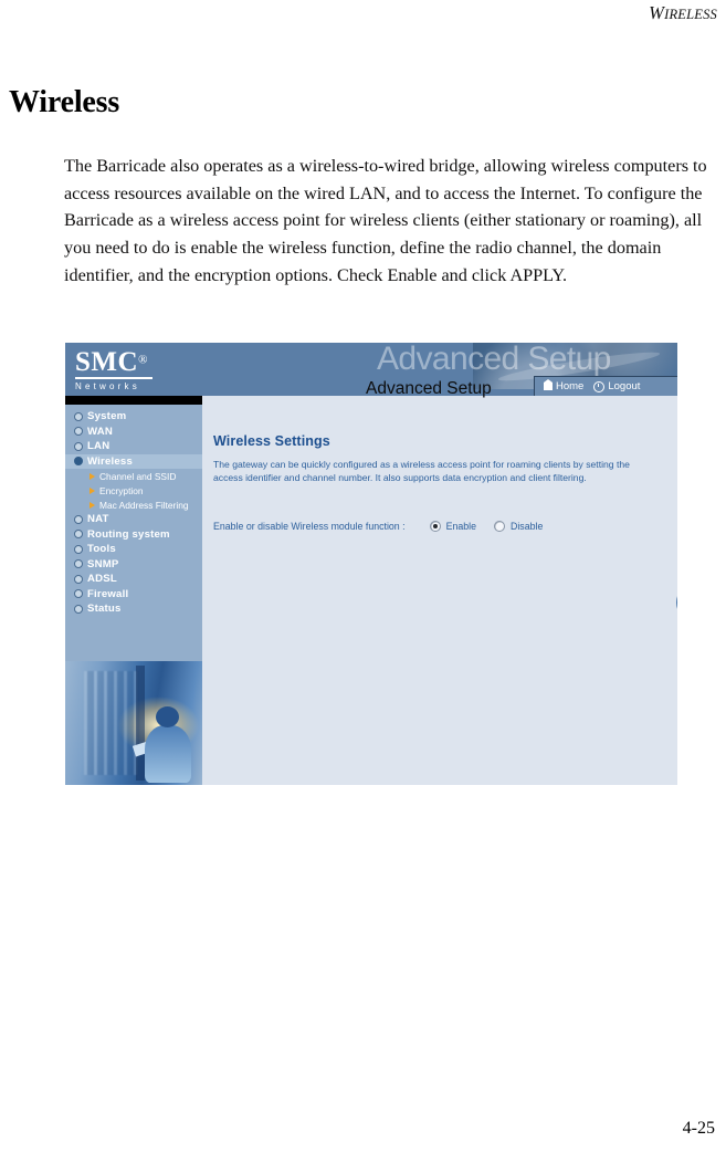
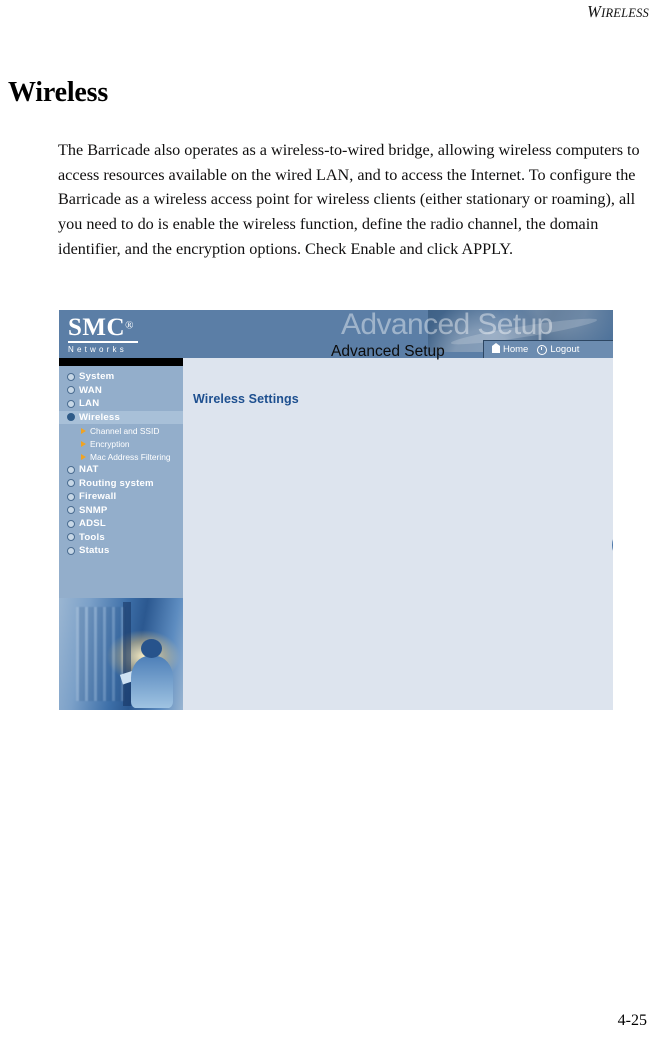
  WIRELESS
  Wireless
  The Barricade also operates as a wireless-to-wired bridge, allowing wireless computers to access resources available on the wired LAN, and to access the Internet. To configure the Barricade as a wireless access point for wireless clients (either stationary or roaming), all you need to do is enable the wireless function, define the radio channel, the domain identifier, and the encryption options. Check Enable and click APPLY.
  Advanced Setup
  SMC®
  Networks
  Advanced Setup
  Home
  Logout
  System
  WAN
  LAN
  Wireless
  Channel and SSID
  Encryption
  Mac Address Filtering
  NAT
  Routing system
- Tools
+ Firewall
  SNMP
  ADSL
- Firewall
+ Tools
  Status
  Wireless Settings
- The gateway can be quickly configured as a wireless access point for roaming clients by setting the access identifier and channel number. It also supports data encryption and client filtering.
- Enable or disable Wireless module function :
- Enable
- Disable
  4-25
